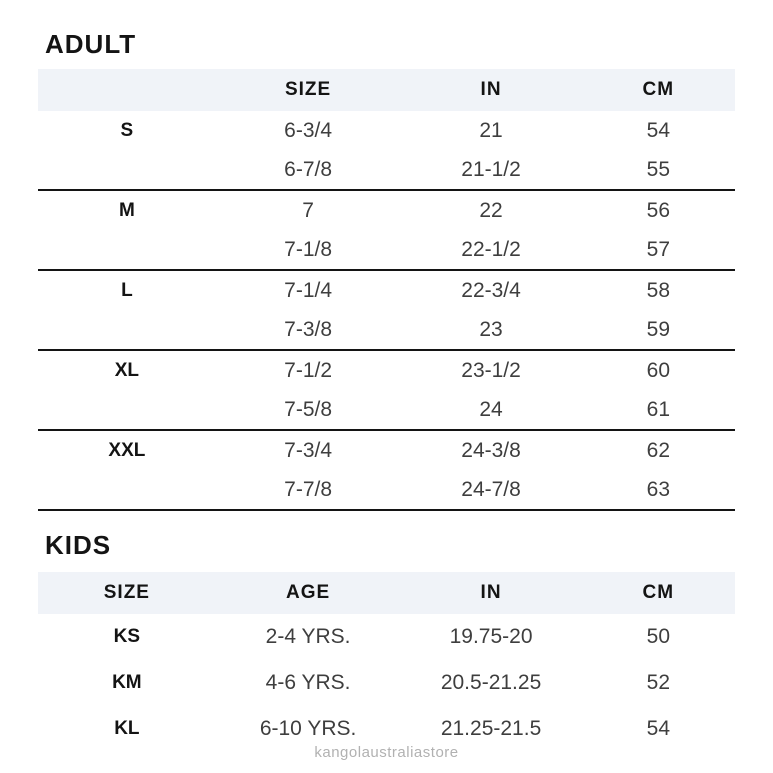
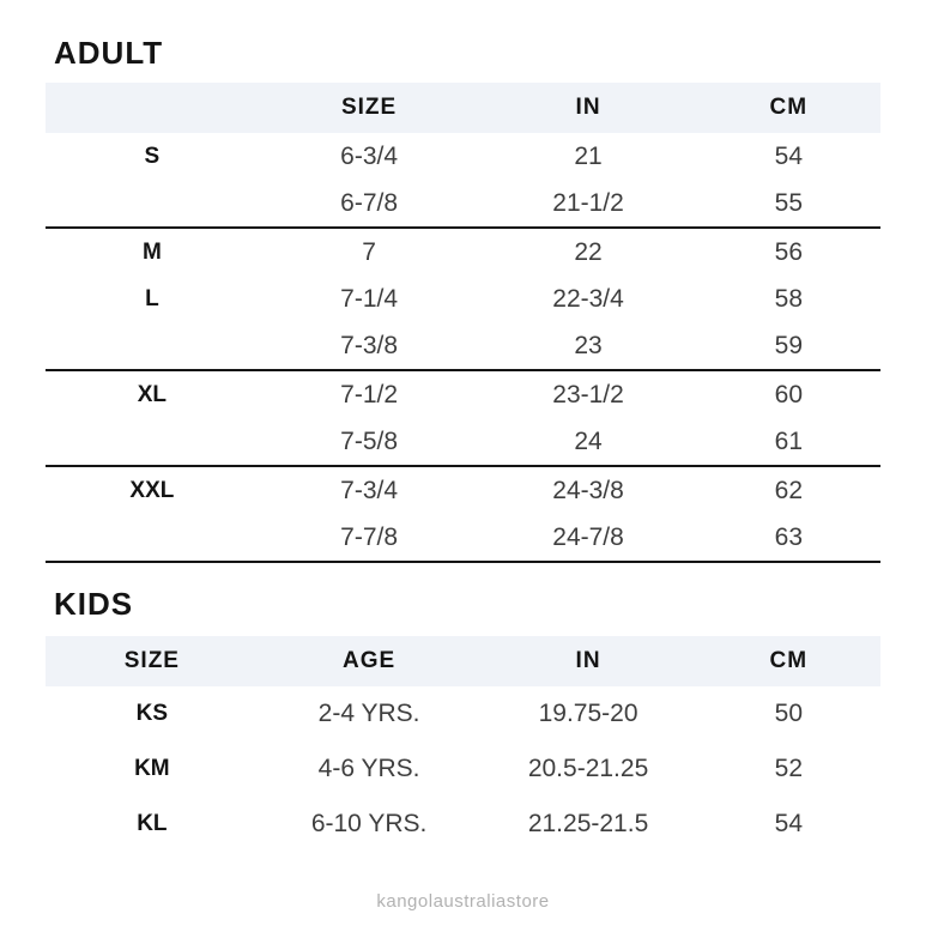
  ADULT
  	SIZE	IN	CM
  S	6-3/4	21	54
  	6-7/8	21-1/2	55
  M	7	22	56
- 	7-1/8	22-1/2	57
  L	7-1/4	22-3/4	58
  	7-3/8	23	59
  XL	7-1/2	23-1/2	60
  	7-5/8	24	61
  XXL	7-3/4	24-3/8	62
  	7-7/8	24-7/8	63
  KIDS
  SIZE	AGE	IN	CM
  KS	2-4 YRS.	19.75-20	50
  KM	4-6 YRS.	20.5-21.25	52
  KL	6-10 YRS.	21.25-21.5	54
  kangolaustraliastore
